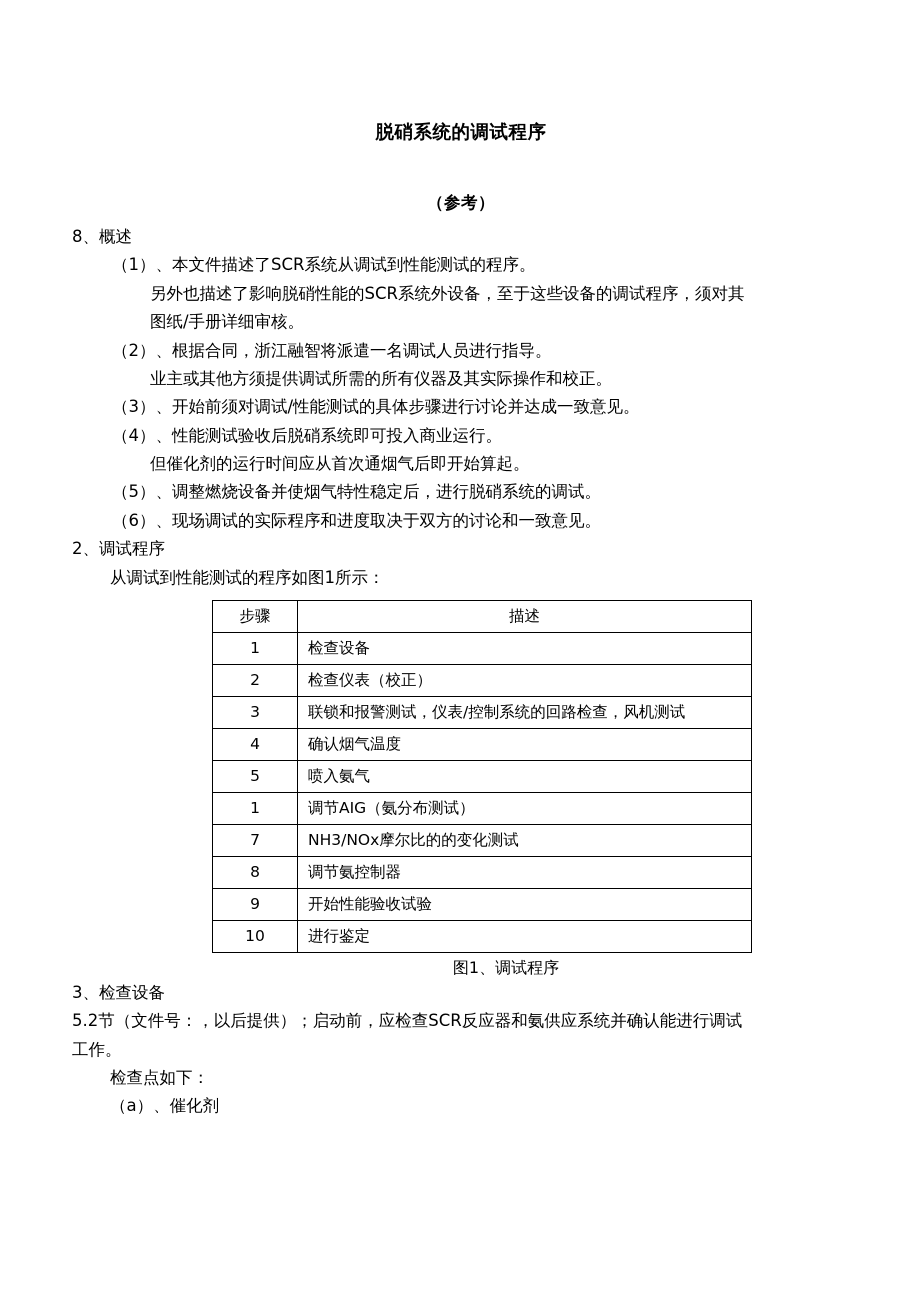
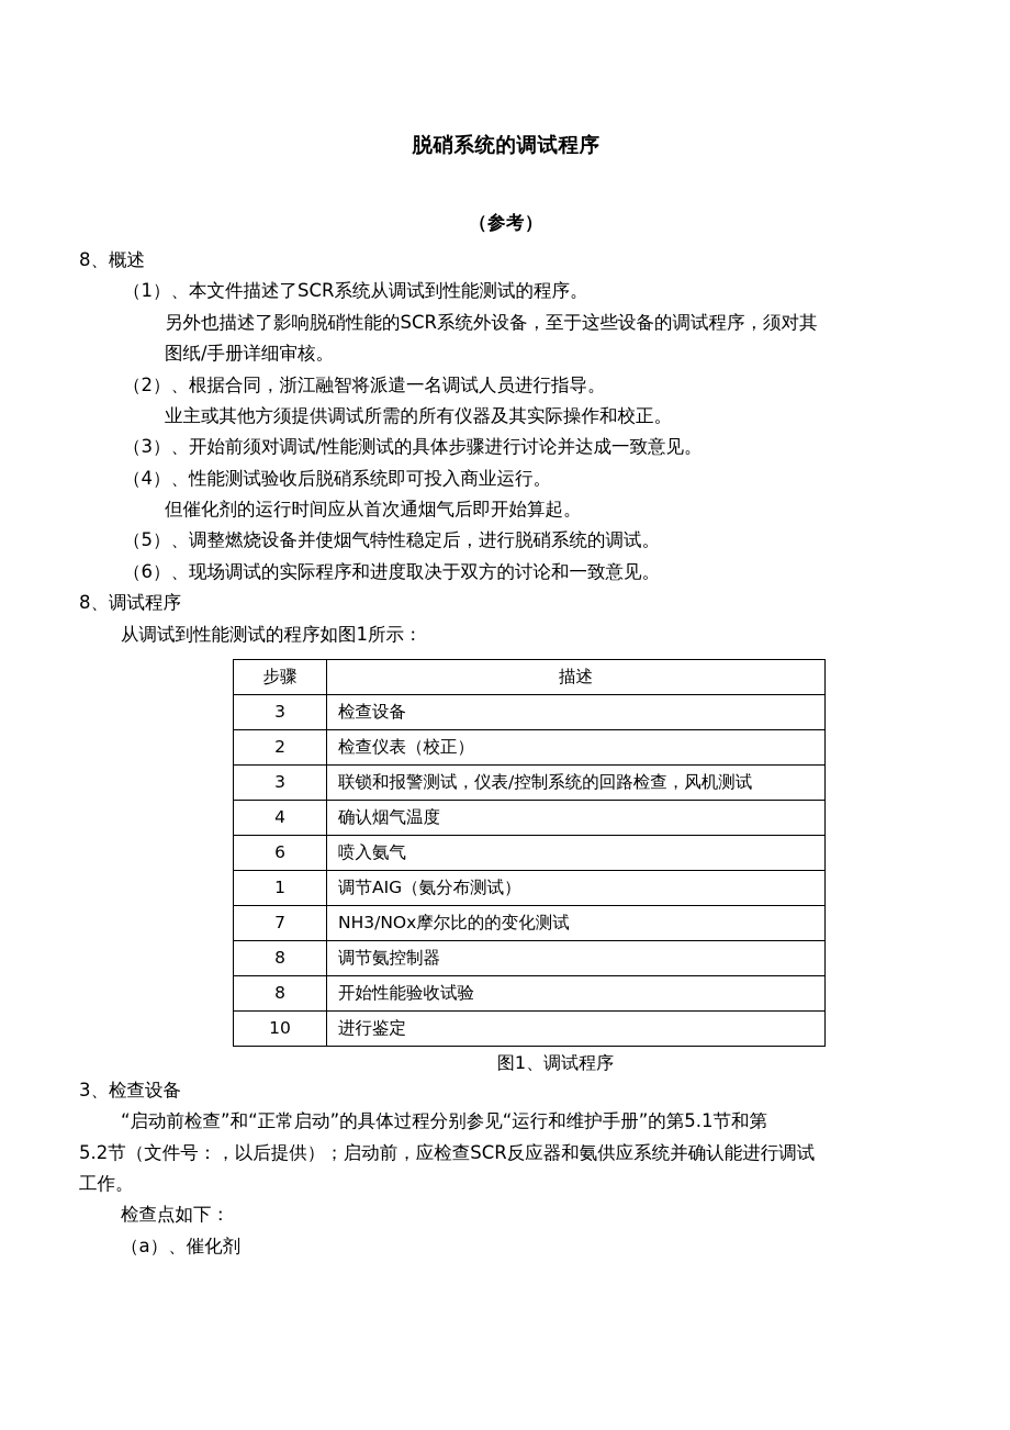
  脱硝系统的调试程序
  （参考）
  8、概述
  （1）、本文件描述了SCR系统从调试到性能测试的程序。
  另外也描述了影响脱硝性能的SCR系统外设备，至于这些设备的调试程序，须对其
  图纸/手册详细审核。
  （2）、根据合同，浙江融智将派遣一名调试人员进行指导。
  业主或其他方须提供调试所需的所有仪器及其实际操作和校正。
  （3）、开始前须对调试/性能测试的具体步骤进行讨论并达成一致意见。
  （4）、性能测试验收后脱硝系统即可投入商业运行。
  但催化剂的运行时间应从首次通烟气后即开始算起。
  （5）、调整燃烧设备并使烟气特性稳定后，进行脱硝系统的调试。
  （6）、现场调试的实际程序和进度取决于双方的讨论和一致意见。
- 2、调试程序
+ 8、调试程序
  从调试到性能测试的程序如图1所示：
  步骤	描述
- 1	检查设备
+ 3	检查设备
  2	检查仪表（校正）
  3	联锁和报警测试，仪表/控制系统的回路检查，风机测试
  4	确认烟气温度
- 5	喷入氨气
+ 6	喷入氨气
  1	调节AIG（氨分布测试）
  7	NH3/NOx摩尔比的的变化测试
  8	调节氨控制器
- 9	开始性能验收试验
+ 8	开始性能验收试验
  10	进行鉴定
  图1、调试程序
  3、检查设备
+ “启动前检查”和“正常启动”的具体过程分别参见“运行和维护手册”的第5.1节和第
  5.2节（文件号：，以后提供）；启动前，应检查SCR反应器和氨供应系统并确认能进行调试
  工作。
  检查点如下：
  （a）、催化剂
